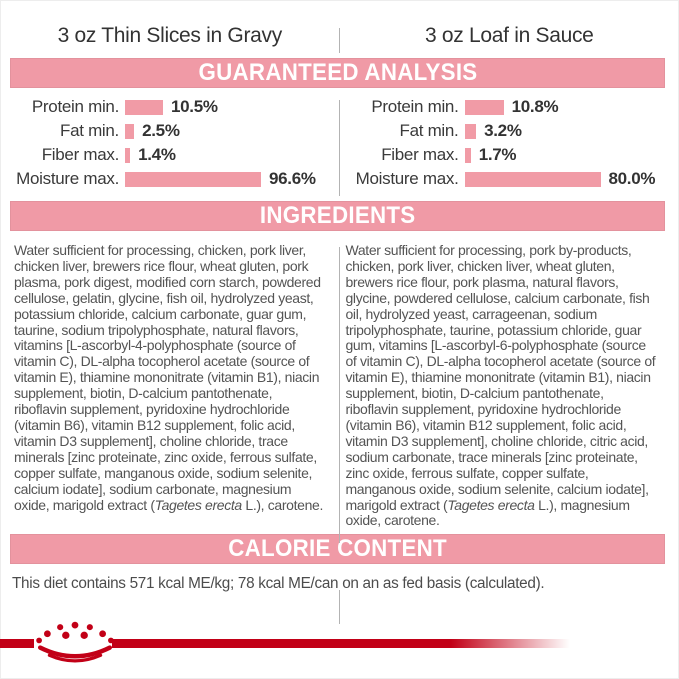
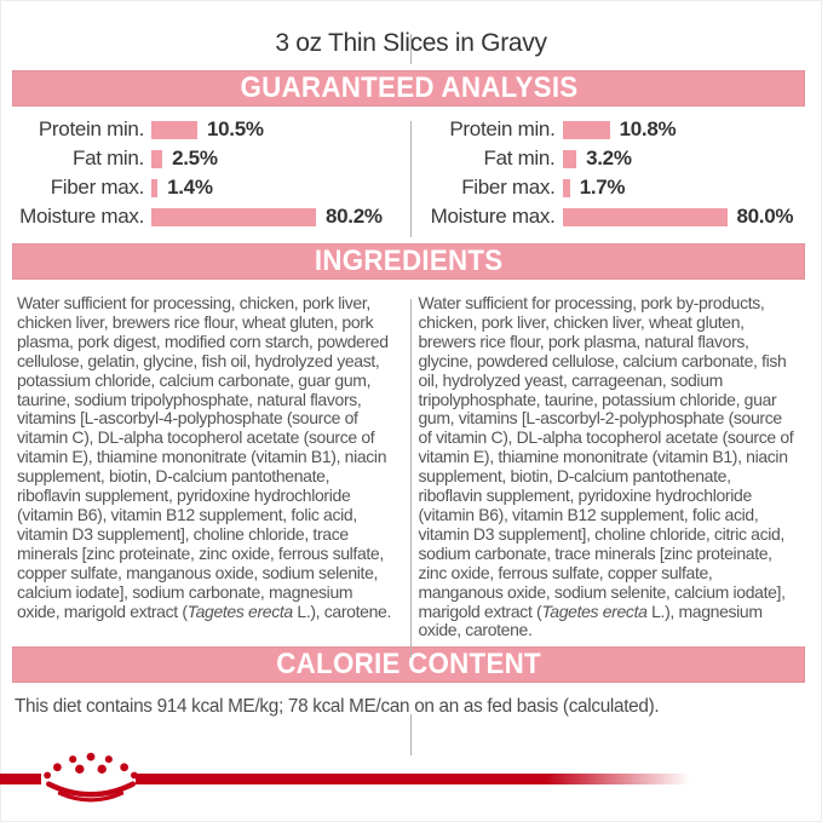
  3 oz Thin Slices in Gravy
- 3 oz Loaf in Sauce
  GUARANTEED ANALYSIS
  Protein min.
  10.5%
  Fat min.
  2.5%
  Fiber max.
  1.4%
  Moisture max.
- 96.6%
+ 80.2%
  Protein min.
  10.8%
  Fat min.
  3.2%
  Fiber max.
  1.7%
  Moisture max.
  80.0%
  INGREDIENTS
  Water sufficient for processing, chicken, pork liver, chicken liver, brewers rice flour, wheat gluten, pork plasma, pork digest, modified corn starch, powdered cellulose, gelatin, glycine, fish oil, hydrolyzed yeast, potassium chloride, calcium carbonate, guar gum, taurine, sodium tripolyphosphate, natural flavors, vitamins [L-ascorbyl-4-polyphosphate (source of vitamin C), DL-alpha tocopherol acetate (source of vitamin E), thiamine mononitrate (vitamin B1), niacin supplement, biotin, D-calcium pantothenate, riboflavin supplement, pyridoxine hydrochloride (vitamin B6), vitamin B12 supplement, folic acid, vitamin D3 supplement], choline chloride, trace minerals [zinc proteinate, zinc oxide, ferrous sulfate, copper sulfate, manganous oxide, sodium selenite, calcium iodate], sodium carbonate, magnesium oxide, marigold extract (Tagetes erecta L.), carotene.
- Water sufficient for processing, pork by-products, chicken, pork liver, chicken liver, wheat gluten, brewers rice flour, pork plasma, natural flavors, glycine, powdered cellulose, calcium carbonate, fish oil, hydrolyzed yeast, carrageenan, sodium tripolyphosphate, taurine, potassium chloride, guar gum, vitamins [L-ascorbyl-6-polyphosphate (source of vitamin C), DL-alpha tocopherol acetate (source of vitamin E), thiamine mononitrate (vitamin B1), niacin supplement, biotin, D-calcium pantothenate, riboflavin supplement, pyridoxine hydrochloride (vitamin B6), vitamin B12 supplement, folic acid, vitamin D3 supplement], choline chloride, citric acid, sodium carbonate, trace minerals [zinc proteinate, zinc oxide, ferrous sulfate, copper sulfate, manganous oxide, sodium selenite, calcium iodate], marigold extract (Tagetes erecta L.), magnesium oxide, carotene.
+ Water sufficient for processing, pork by-products, chicken, pork liver, chicken liver, wheat gluten, brewers rice flour, pork plasma, natural flavors, glycine, powdered cellulose, calcium carbonate, fish oil, hydrolyzed yeast, carrageenan, sodium tripolyphosphate, taurine, potassium chloride, guar gum, vitamins [L-ascorbyl-2-polyphosphate (source of vitamin C), DL-alpha tocopherol acetate (source of vitamin E), thiamine mononitrate (vitamin B1), niacin supplement, biotin, D-calcium pantothenate, riboflavin supplement, pyridoxine hydrochloride (vitamin B6), vitamin B12 supplement, folic acid, vitamin D3 supplement], choline chloride, citric acid, sodium carbonate, trace minerals [zinc proteinate, zinc oxide, ferrous sulfate, copper sulfate, manganous oxide, sodium selenite, calcium iodate], marigold extract (Tagetes erecta L.), magnesium oxide, carotene.
  CALORIE CONTENT
- This diet contains 571 kcal ME/kg; 78 kcal ME/can on an as fed basis (calculated).
+ This diet contains 914 kcal ME/kg; 78 kcal ME/can on an as fed basis (calculated).
